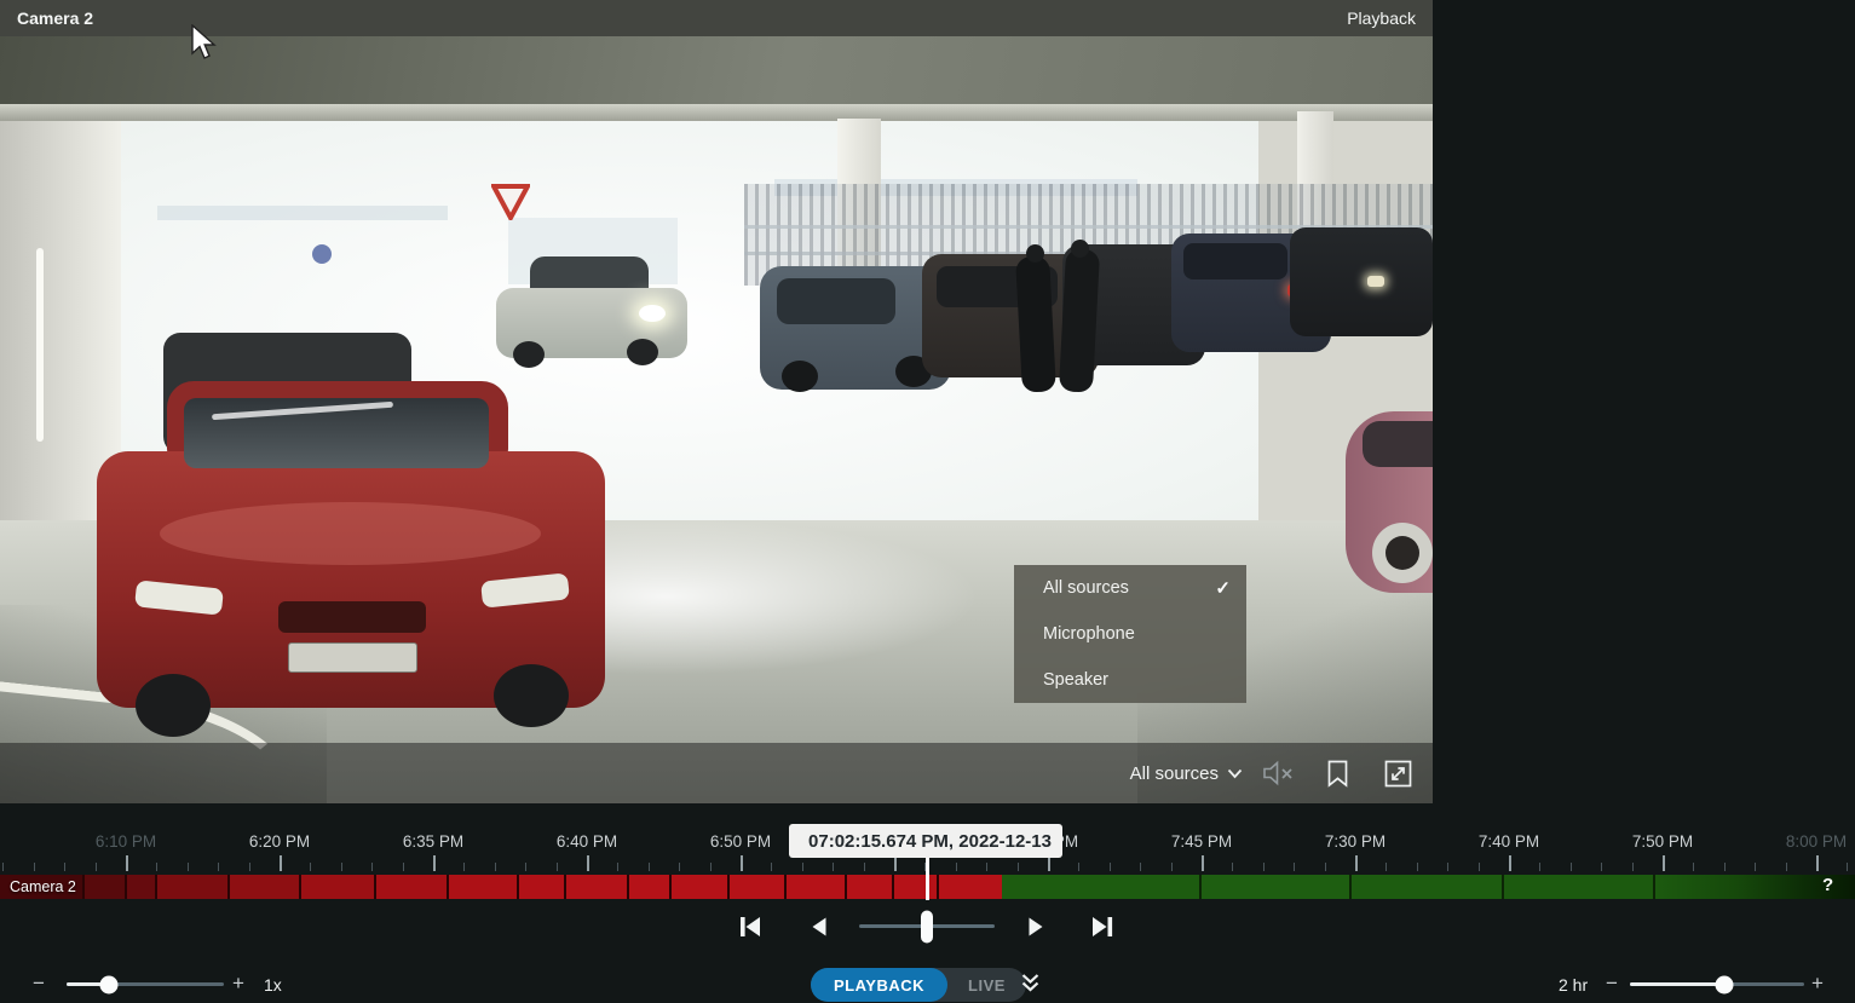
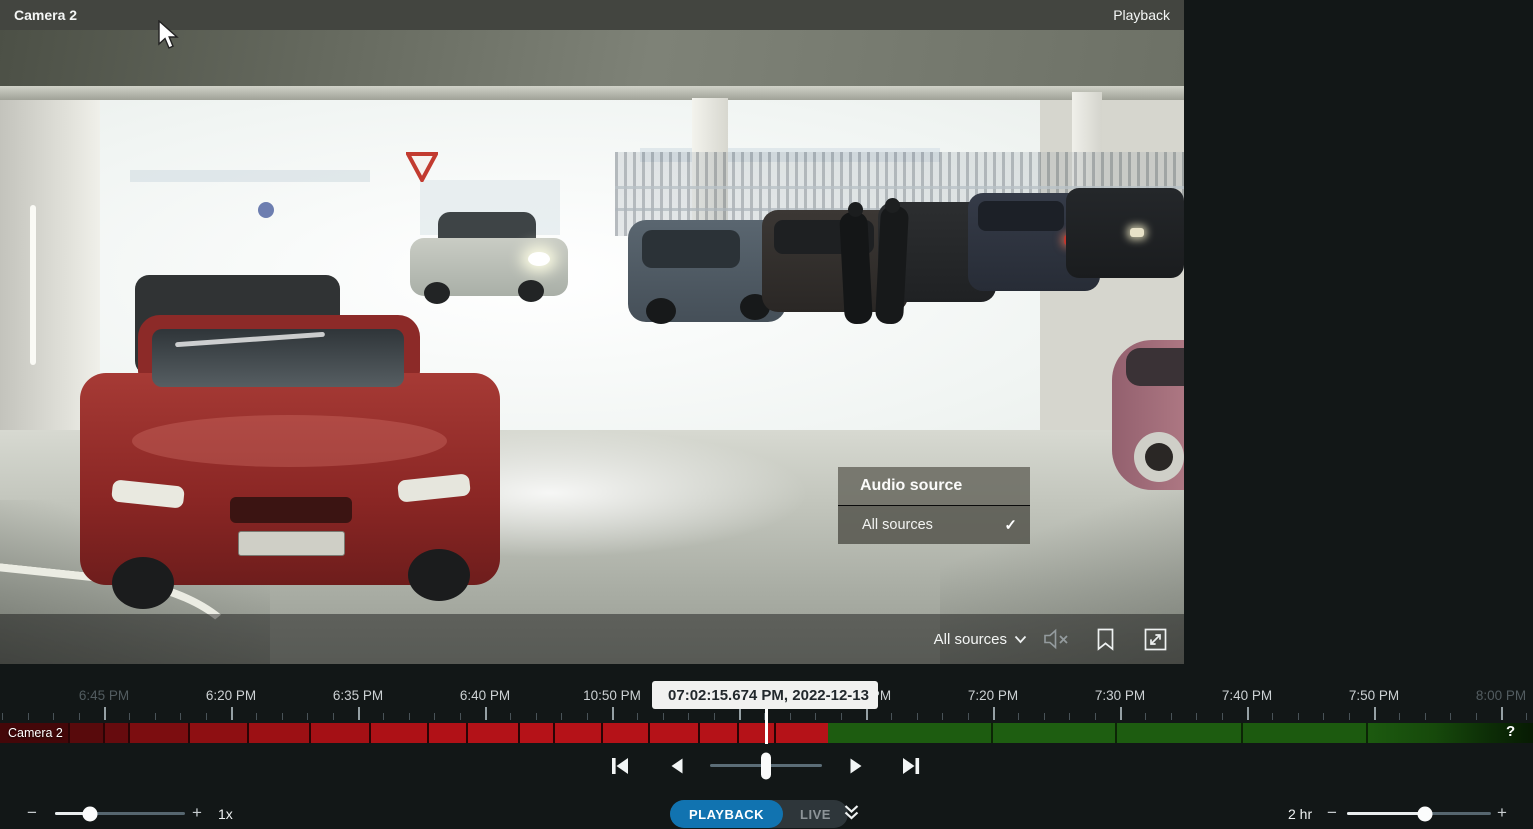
  Camera 2
  Playback
  All sources
+ Audio source
  All sources
  ✓
- Microphone
- Speaker
- 6:10 PM
+ 6:45 PM
  6:20 PM
  6:35 PM
  6:40 PM
- 6:50 PM
+ 10:50 PM
- 7:45 PM
+ 7:20 PM
  7:30 PM
  7:40 PM
  7:50 PM
  8:00 PM
  Camera 2
  ?
  07:02:15.674 PM, 2022-12-13
  −
  +
  1x
  PLAYBACK
  LIVE
  2 hr
  −
  +
